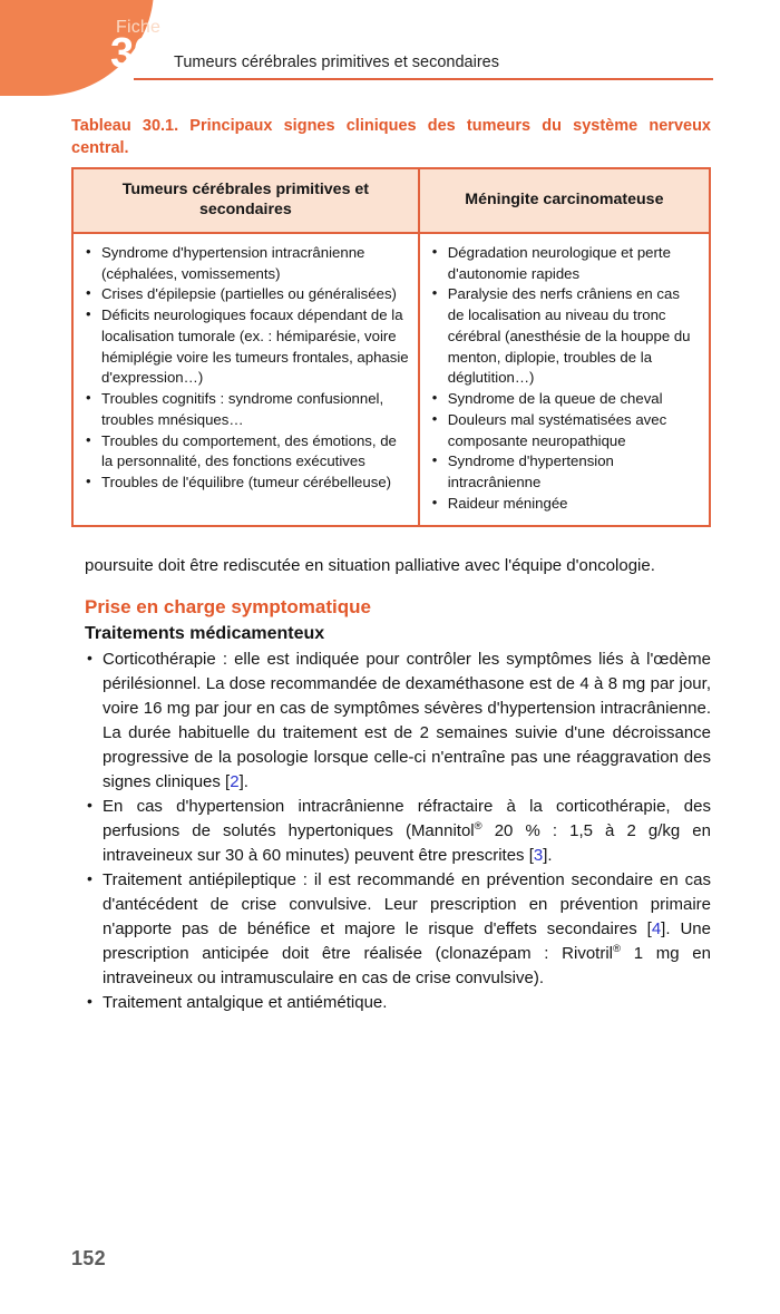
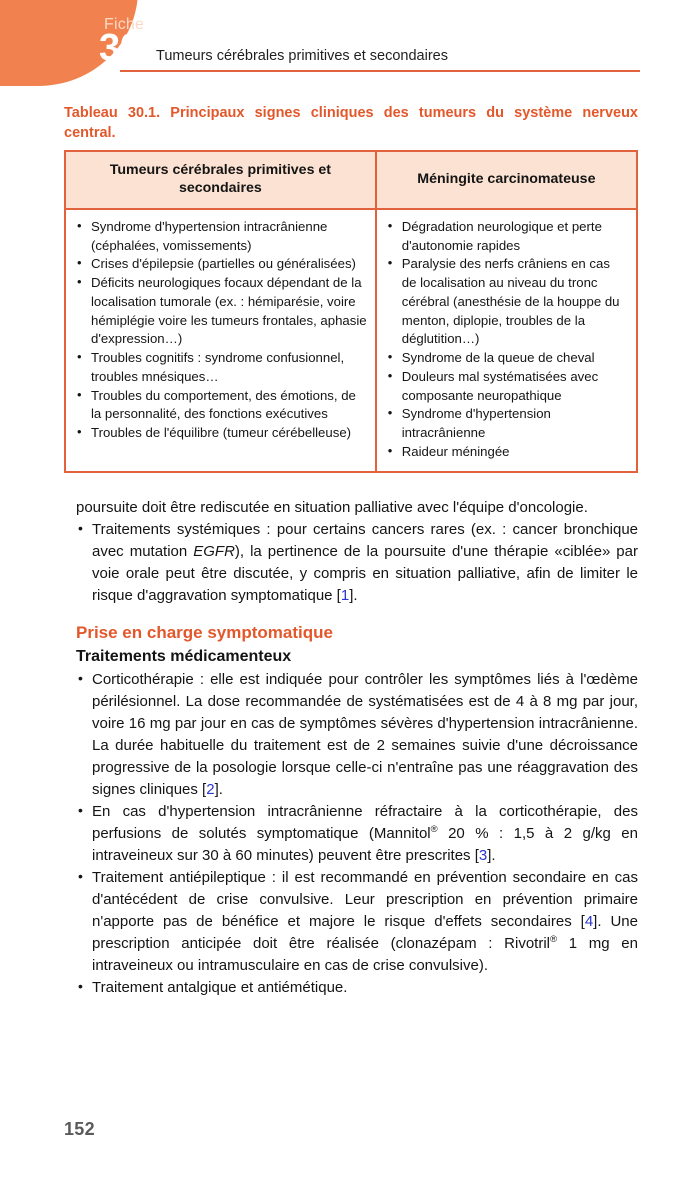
  Fiche
  30
  Tumeurs cérébrales primitives et secondaires
  Tableau 30.1. Principaux signes cliniques des tumeurs du système nerveux central.
  Tumeurs cérébrales primitives et secondaires	Méningite carcinomateuse
  Syndrome d'hypertension intracrânienne (céphalées, vomissements) Crises d'épilepsie (partielles ou généralisées) Déficits neurologiques focaux dépendant de la localisation tumorale (ex. : hémiparésie, voire hémiplégie voire les tumeurs frontales, aphasie d'expression…) Troubles cognitifs : syndrome confusionnel, troubles mnésiques… Troubles du comportement, des émotions, de la personnalité, des fonctions exécutives Troubles de l'équilibre (tumeur cérébelleuse)	Dégradation neurologique et perte d'autonomie rapides Paralysie des nerfs crâniens en cas de localisation au niveau du tronc cérébral (anesthésie de la houppe du menton, diplopie, troubles de la déglutition…) Syndrome de la queue de cheval Douleurs mal systématisées avec composante neuropathique Syndrome d'hypertension intracrânienne Raideur méningée
  poursuite doit être rediscutée en situation palliative avec l'équipe d'oncologie.
+ Traitements systémiques : pour certains cancers rares (ex. : cancer bronchique avec mutation EGFR), la pertinence de la poursuite d'une thérapie «ciblée» par voie orale peut être discutée, y compris en situation palliative, afin de limiter le risque d'aggravation symptomatique [1].
  Prise en charge symptomatique
  Traitements médicamenteux
- Corticothérapie : elle est indiquée pour contrôler les symptômes liés à l'œdème périlésionnel. La dose recommandée de dexaméthasone est de 4 à 8 mg par jour, voire 16 mg par jour en cas de symptômes sévères d'hypertension intracrânienne. La durée habituelle du traitement est de 2 semaines suivie d'une décroissance progressive de la posologie lorsque celle-ci n'entraîne pas une réaggravation des signes cliniques [2].
+ Corticothérapie : elle est indiquée pour contrôler les symptômes liés à l'œdème périlésionnel. La dose recommandée de systématisées est de 4 à 8 mg par jour, voire 16 mg par jour en cas de symptômes sévères d'hypertension intracrânienne. La durée habituelle du traitement est de 2 semaines suivie d'une décroissance progressive de la posologie lorsque celle-ci n'entraîne pas une réaggravation des signes cliniques [2].
- En cas d'hypertension intracrânienne réfractaire à la corticothérapie, des perfusions de solutés hypertoniques (Mannitol® 20 % : 1,5 à 2 g/kg en intraveineux sur 30 à 60 minutes) peuvent être prescrites [3].
+ En cas d'hypertension intracrânienne réfractaire à la corticothérapie, des perfusions de solutés symptomatique (Mannitol® 20 % : 1,5 à 2 g/kg en intraveineux sur 30 à 60 minutes) peuvent être prescrites [3].
  Traitement antiépileptique : il est recommandé en prévention secondaire en cas d'antécédent de crise convulsive. Leur prescription en prévention primaire n'apporte pas de bénéfice et majore le risque d'effets secondaires [4]. Une prescription anticipée doit être réalisée (clonazépam : Rivotril® 1 mg en intraveineux ou intramusculaire en cas de crise convulsive).
  Traitement antalgique et antiémétique.
  152
